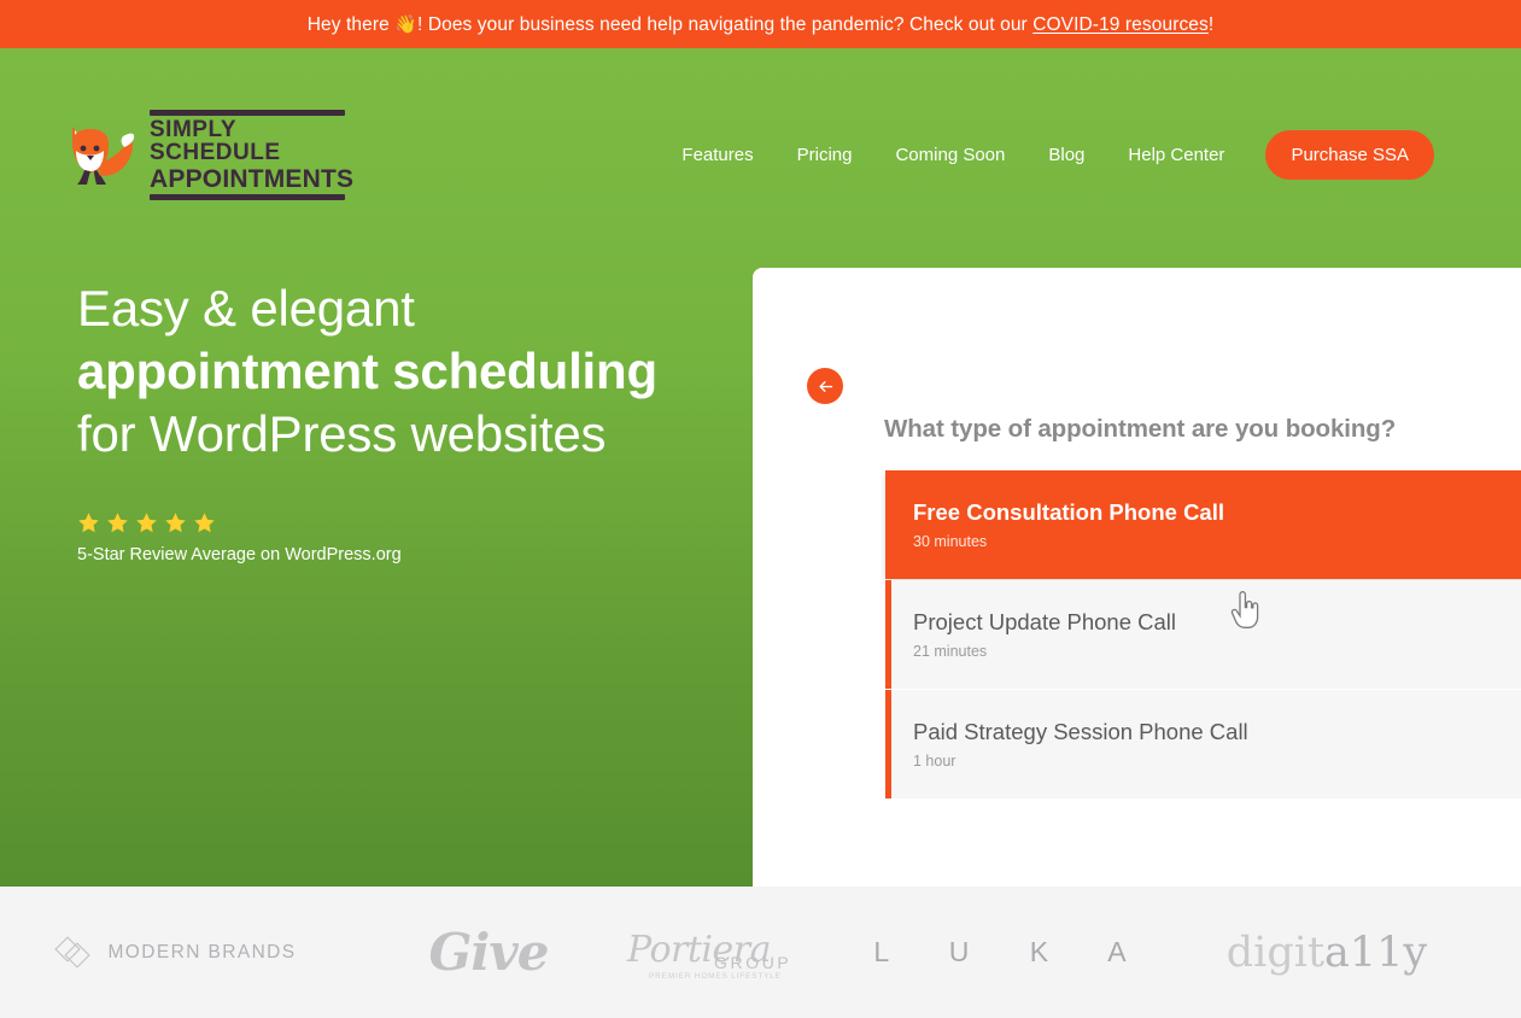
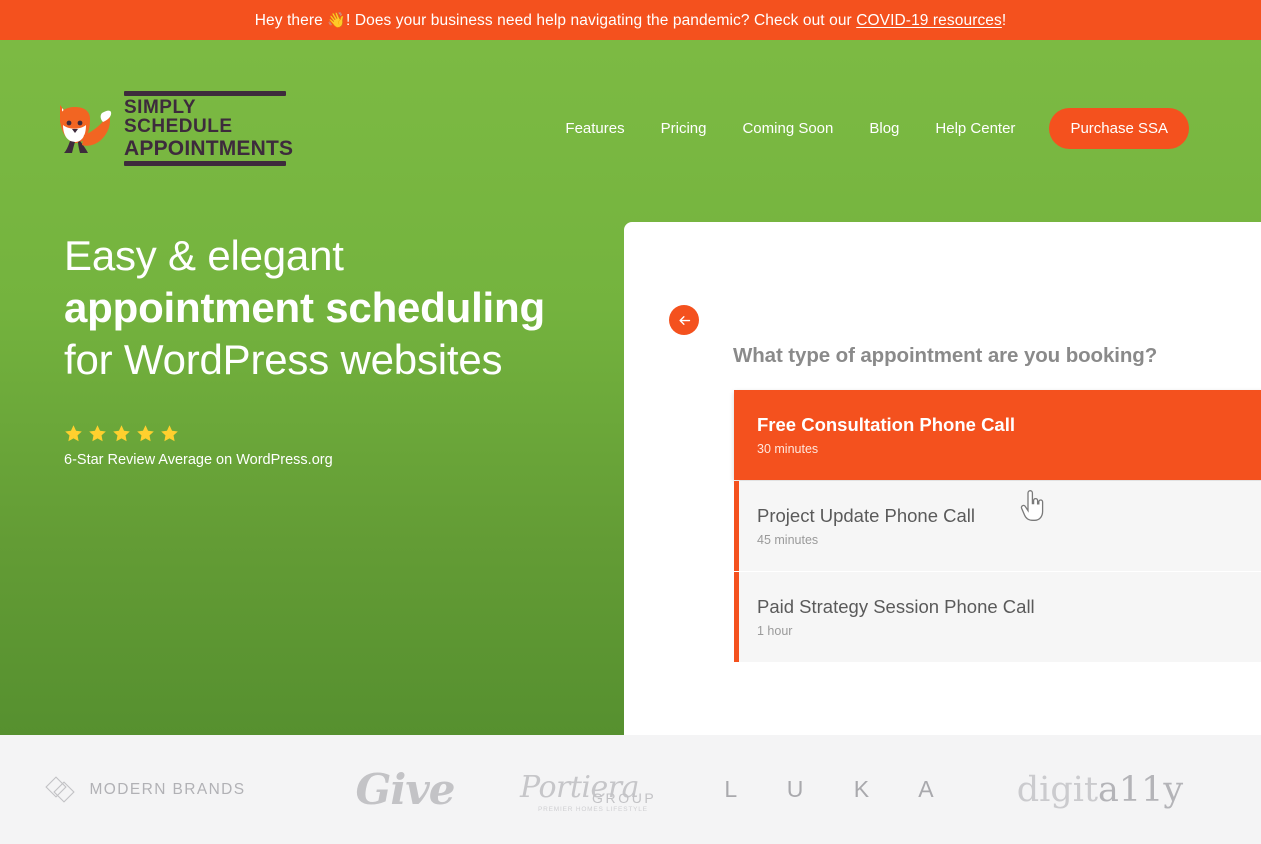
  Hey there 👋! Does your business need help navigating the pandemic? Check out our COVID-19 resources!
  SIMPLY SCHEDULE
  APPOINTMENTS
  Features
  Pricing
  Coming Soon
  Blog
  Help Center
  Purchase SSA
  Easy & elegant appointment scheduling for WordPress websites
- 5-Star Review Average on WordPress.org
+ 6-Star Review Average on WordPress.org
  What type of appointment are you booking?
  Free Consultation Phone Call
  30 minutes
  Project Update Phone Call
- 21 minutes
+ 45 minutes
  Paid Strategy Session Phone Call
  1 hour
  MODERN BRANDS
  Give
  Portiera
  GROUP
  L U K A
  digit
  a11y
